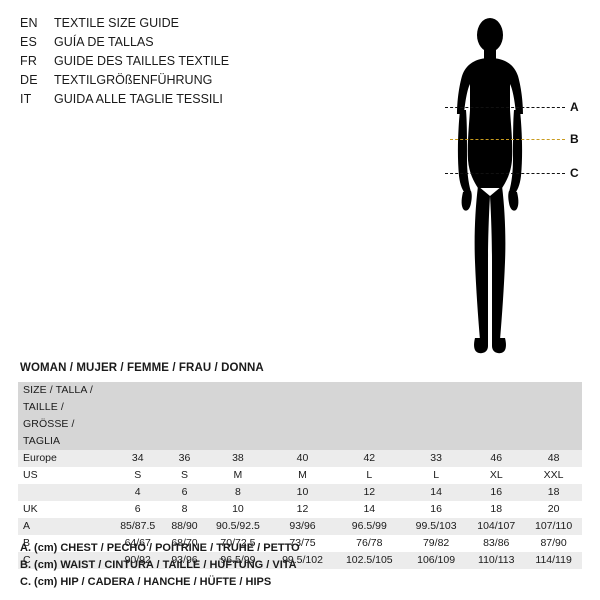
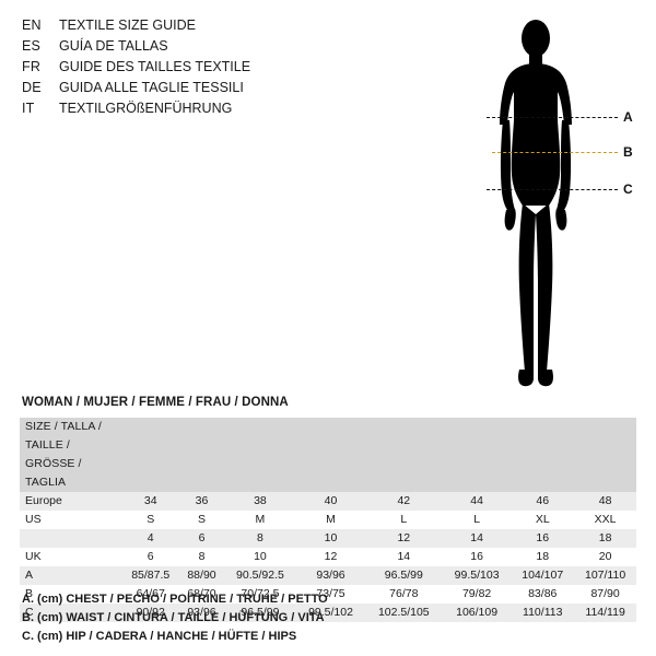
  EN
  TEXTILE SIZE GUIDE
  ES
  GUÍA DE TALLAS
  FR
  GUIDE DES TAILLES TEXTILE
  DE
- TEXTILGRÖßENFÜHRUNG
+ GUIDA ALLE TAGLIE TESSILI
  IT
- GUIDA ALLE TAGLIE TESSILI
+ TEXTILGRÖßENFÜHRUNG
  A
  B
  C
  WOMAN / MUJER / FEMME / FRAU / DONNA
  SIZE / TALLA / TAILLE / GRÖSSE / TAGLIA
- Europe	34	36	38	40	42	33	46	48
+ Europe	34	36	38	40	42	44	46	48
  US	S	S	M	M	L	L	XL	XXL
  	4	6	8	10	12	14	16	18
  UK	6	8	10	12	14	16	18	20
  A	85/87.5	88/90	90.5/92.5	93/96	96.5/99	99.5/103	104/107	107/110
  B	64/67	68/70	70/72.5	73/75	76/78	79/82	83/86	87/90
  C	90/92	93/96	96.5/99	99.5/102	102.5/105	106/109	110/113	114/119
  A. (cm) CHEST / PECHO / POITRINE / TRUHE / PETTO
  B. (cm) WAIST / CINTURA / TAILLE / HÜFTUNG / VITA
  C. (cm) HIP / CADERA / HANCHE / HÜFTE / HIPS
